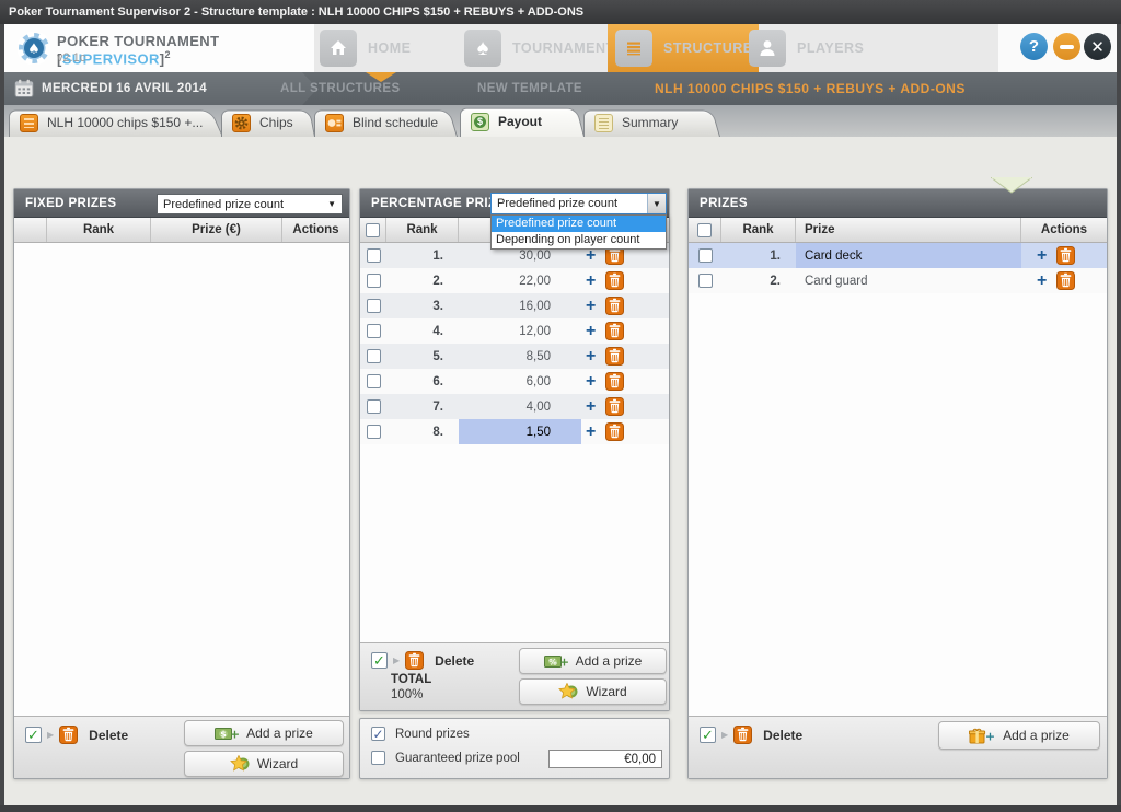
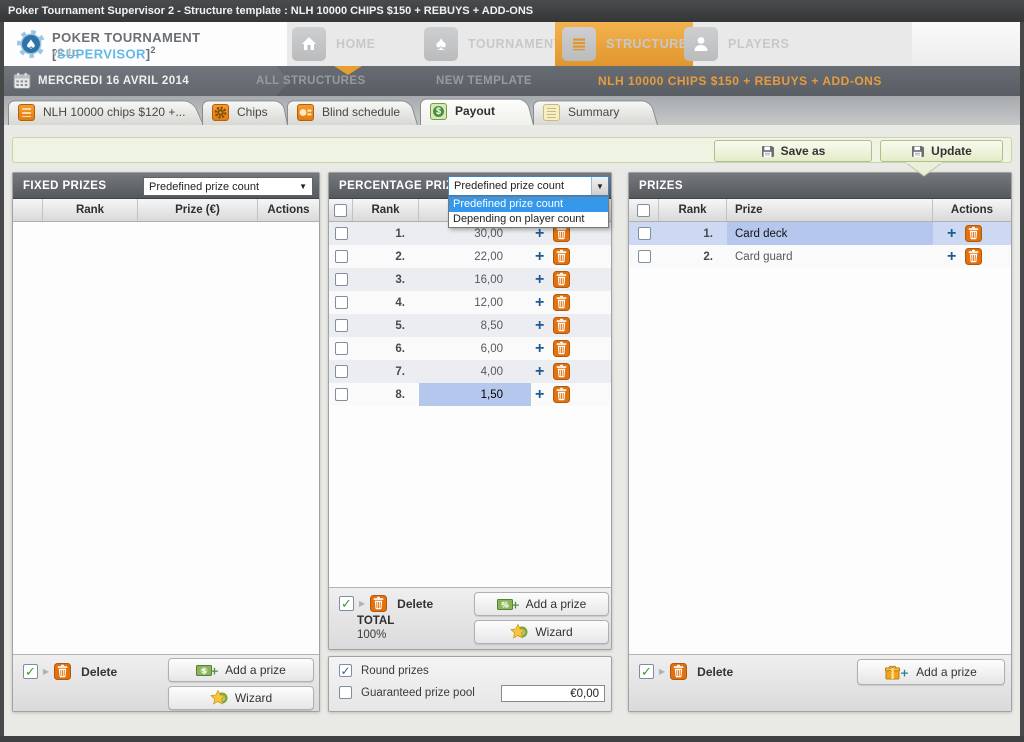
  Poker Tournament Supervisor 2 - Structure template : NLH 10000 CHIPS $150 + REBUYS + ADD-ONS
  ♠
  POKER TOURNAMENT [SUPERVISOR]2
  v2.1c
  HOME
  ♠
  TOURNAMEN
  STRUCTUR
  PLAYERS
- ?
- ✕
  MERCREDI 16 AVRIL 2014
  ALL STRUCTURES
  NEW TEMPLATE
  NLH 10000 CHIPS $150 + REBUYS + ADD-ONS
- NLH 10000 chips $150 +...
+ NLH 10000 chips $120 +...
  Chips
  Blind schedule
  $
  Payout
  Summary
+ Save as
+ Update
  FIXED PRIZES
  Predefined prize count
  ▼
  Rank
  Prize (€)
  Actions
  ✓
  ▶
  Delete
  $
  +
  Add a prize
  Wizard
  PERCENTAGE PRI
  Rank
  1.
  30,00
  +
  2.
  22,00
  +
  3.
  16,00
  +
  4.
  12,00
  +
  5.
  8,50
  +
  6.
  6,00
  +
  7.
  4,00
  +
  8.
  1,50
  +
  Predefined prize count
  ▼
  Predefined prize count
  Depending on player count
  ✓
  ▶
  Delete
  TOTAL
  100%
  %
  +
  Add a prize
  Wizard
  ✓
  Round prizes
  Guaranteed prize pool
  €0,00
  PRIZES
  Rank
  Prize
  Actions
  1.
  Card deck
  +
  2.
  Card guard
  +
  ✓
  ▶
  Delete
  +
  Add a prize
